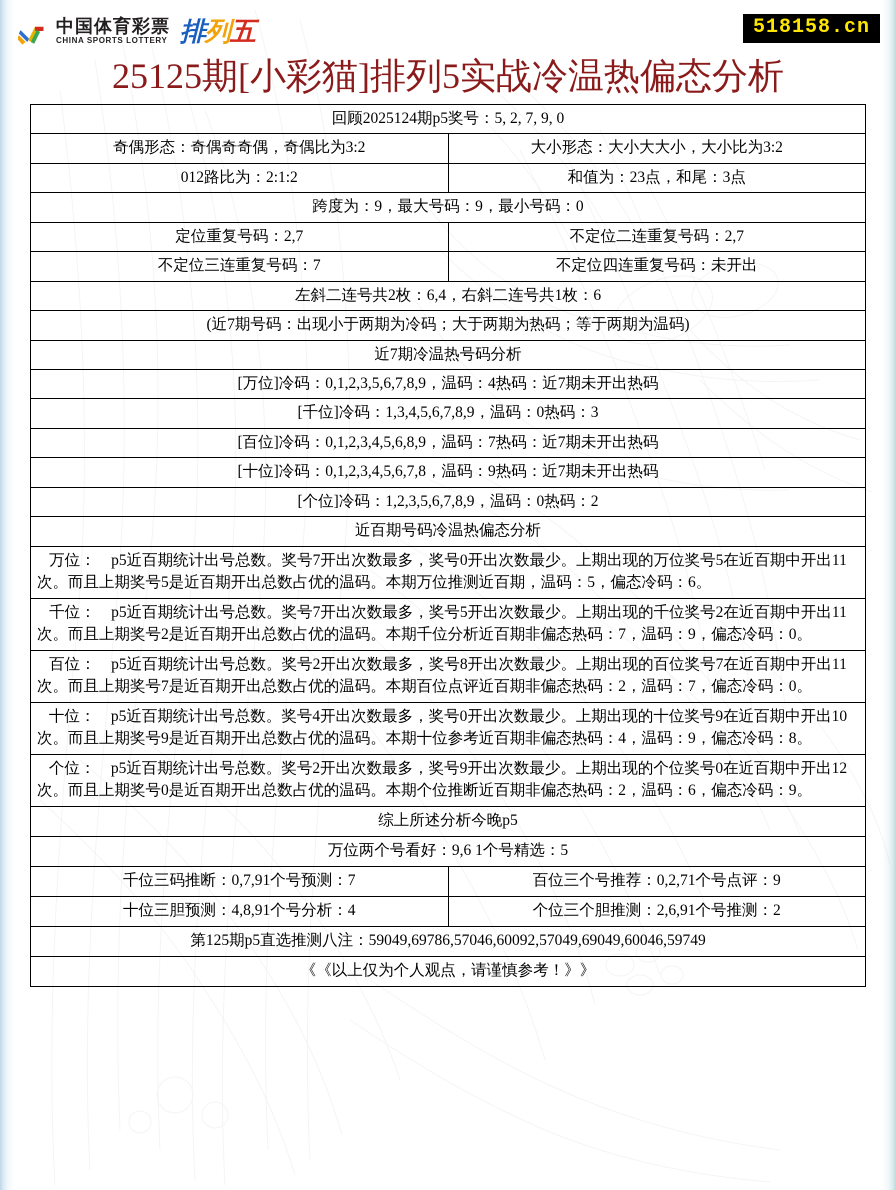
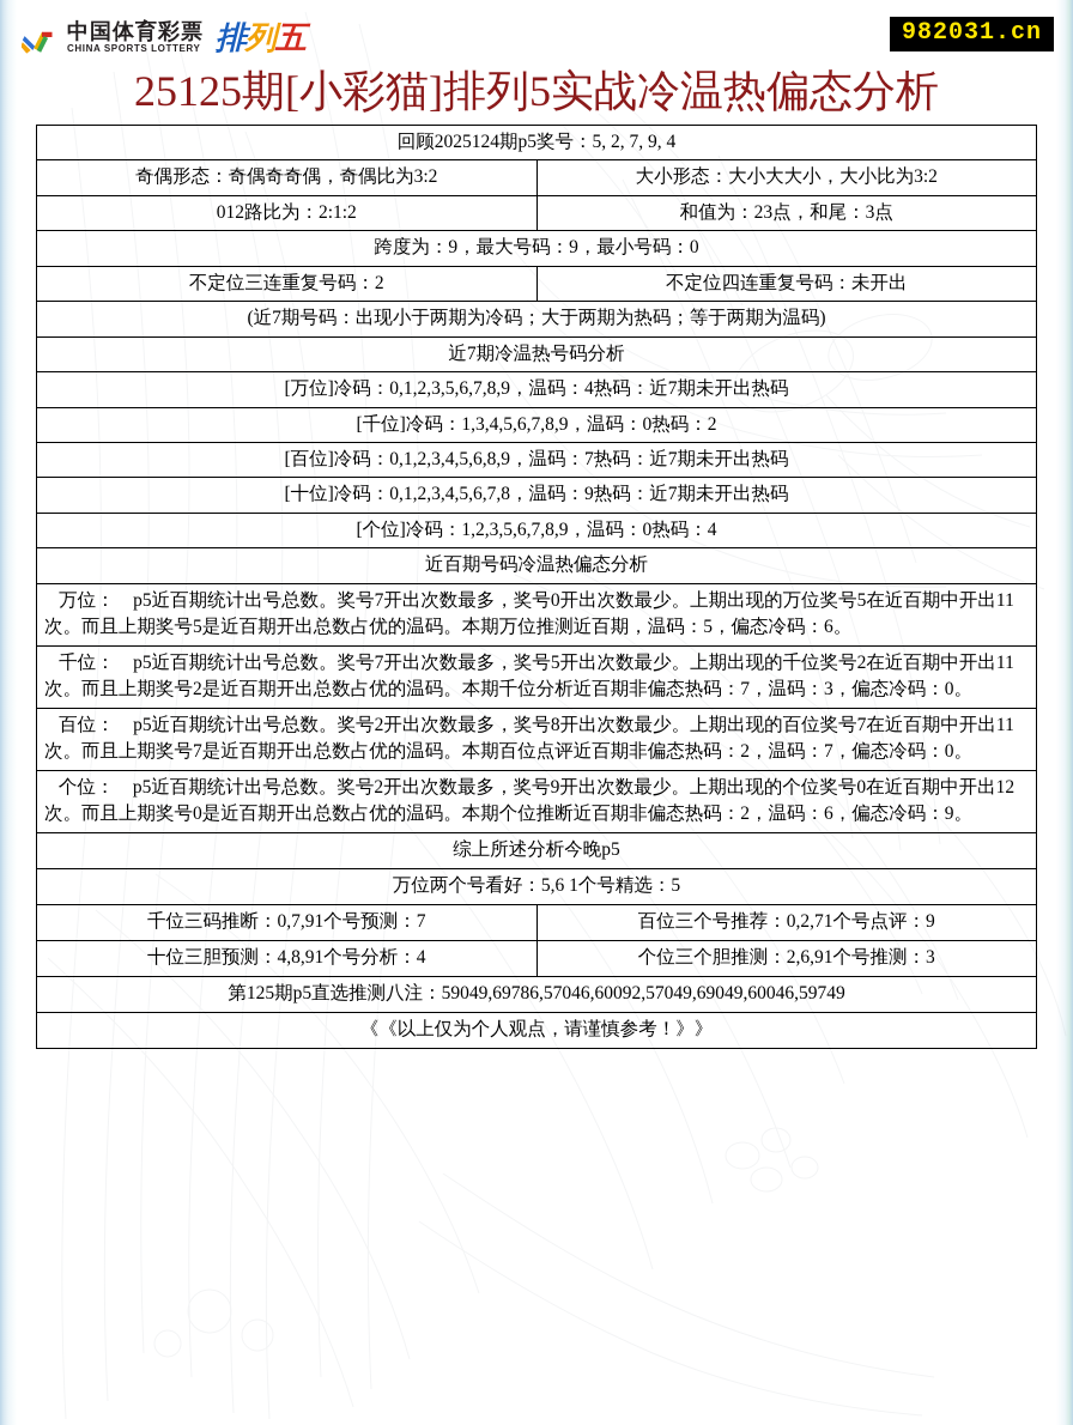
  中国体育彩票
  CHINA SPORTS LOTTERY
  排列五
- 518158.cn
+ 982031.cn
  25125期[小彩猫]排列5实战冷温热偏态分析
- 回顾2025124期p5奖号：5, 2, 7, 9, 0
+ 回顾2025124期p5奖号：5, 2, 7, 9, 4
  奇偶形态：奇偶奇奇偶，奇偶比为3:2	大小形态：大小大大小，大小比为3:2
  012路比为：2:1:2	和值为：23点，和尾：3点
  跨度为：9，最大号码：9，最小号码：0
- 定位重复号码：2,7	不定位二连重复号码：2,7
- 不定位三连重复号码：7	不定位四连重复号码：未开出
+ 不定位三连重复号码：2	不定位四连重复号码：未开出
- 左斜二连号共2枚：6,4，右斜二连号共1枚：6
  (近7期号码：出现小于两期为冷码；大于两期为热码；等于两期为温码)
  近7期冷温热号码分析
  [万位]冷码：0,1,2,3,5,6,7,8,9，温码：4热码：近7期未开出热码
- [千位]冷码：1,3,4,5,6,7,8,9，温码：0热码：3
+ [千位]冷码：1,3,4,5,6,7,8,9，温码：0热码：2
  [百位]冷码：0,1,2,3,4,5,6,8,9，温码：7热码：近7期未开出热码
  [十位]冷码：0,1,2,3,4,5,6,7,8，温码：9热码：近7期未开出热码
- [个位]冷码：1,2,3,5,6,7,8,9，温码：0热码：2
+ [个位]冷码：1,2,3,5,6,7,8,9，温码：0热码：4
  近百期号码冷温热偏态分析
  万位： p5近百期统计出号总数。奖号7开出次数最多，奖号0开出次数最少。上期出现的万位奖号5在近百期中开出11次。而且上期奖号5是近百期开出总数占优的温码。本期万位推测近百期，温码：5，偏态冷码：6。
- 千位： p5近百期统计出号总数。奖号7开出次数最多，奖号5开出次数最少。上期出现的千位奖号2在近百期中开出11次。而且上期奖号2是近百期开出总数占优的温码。本期千位分析近百期非偏态热码：7，温码：9，偏态冷码：0。
+ 千位： p5近百期统计出号总数。奖号7开出次数最多，奖号5开出次数最少。上期出现的千位奖号2在近百期中开出11次。而且上期奖号2是近百期开出总数占优的温码。本期千位分析近百期非偏态热码：7，温码：3，偏态冷码：0。
  百位： p5近百期统计出号总数。奖号2开出次数最多，奖号8开出次数最少。上期出现的百位奖号7在近百期中开出11次。而且上期奖号7是近百期开出总数占优的温码。本期百位点评近百期非偏态热码：2，温码：7，偏态冷码：0。
- 十位： p5近百期统计出号总数。奖号4开出次数最多，奖号0开出次数最少。上期出现的十位奖号9在近百期中开出10次。而且上期奖号9是近百期开出总数占优的温码。本期十位参考近百期非偏态热码：4，温码：9，偏态冷码：8。
  个位： p5近百期统计出号总数。奖号2开出次数最多，奖号9开出次数最少。上期出现的个位奖号0在近百期中开出12次。而且上期奖号0是近百期开出总数占优的温码。本期个位推断近百期非偏态热码：2，温码：6，偏态冷码：9。
  综上所述分析今晚p5
- 万位两个号看好：9,6 1个号精选：5
+ 万位两个号看好：5,6 1个号精选：5
  千位三码推断：0,7,91个号预测：7	百位三个号推荐：0,2,71个号点评：9
- 十位三胆预测：4,8,91个号分析：4	个位三个胆推测：2,6,91个号推测：2
+ 十位三胆预测：4,8,91个号分析：4	个位三个胆推测：2,6,91个号推测：3
  第125期p5直选推测八注：59049,69786,57046,60092,57049,69049,60046,59749
  《《以上仅为个人观点，请谨慎参考！》》
